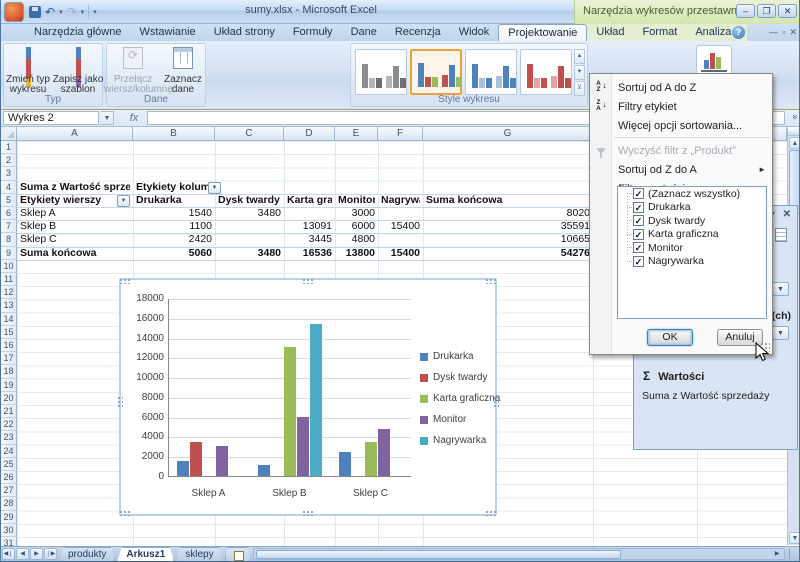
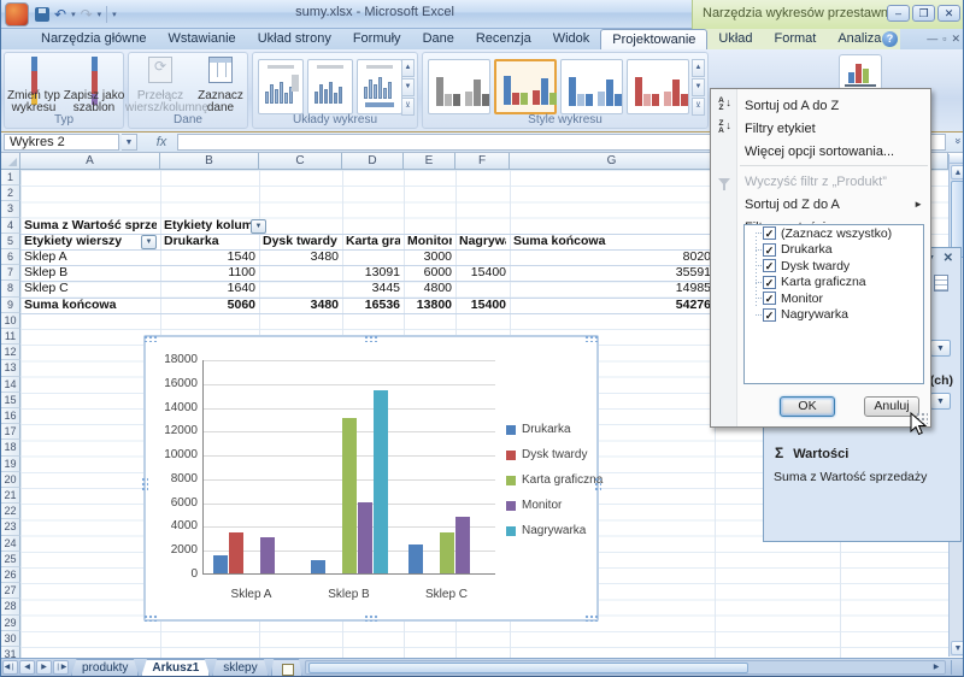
  ↶
  ↷
  sumy.xlsx - Microsoft Excel
  Narzędzia wykresów przestawn
  –
  ❐
  ✕
  Narzędzia główne
  Wstawianie
  Układ strony
  Formuły
  Dane
  Recenzja
  Widok
  Projektowanie
  Układ
  Format
  Analiza
  ?
  —
  ▫
  ✕
  Zmień typ wykresu
  Zapisz jako szablon
  Typ
  Przełącz wiersz/kolum
  Zaznacz dane
  Dane
+ Układy wykresu
  Style wykresu
  Wykres 2
  fx
  A
  B
  C
  D
  E
  F
  G
  1
  2
  3
  4
  5
  6
  7
  8
  9
  10
  11
  12
  13
  14
  15
  16
  17
  18
  19
  20
  21
  22
  23
  24
  25
  26
  27
  28
  29
  30
  31
  Suma z Wartość sprze
  Etykiety kolum
  Etykiety wierszy
  Drukarka
  Dysk twardy
  Monitor
  Suma końcowa
  Sklep A
  1540
  3480
  3000
  8020
  Sklep B
  1100
  13091
  6000
  15400
  35591
  Sklep C
- 2420
+ 1640
  3445
  4800
- 10665
+ 14985
  Suma końcowa
  5060
  3480
  16536
  13800
  15400
  54276
  0
  2000
  4000
  6000
  8000
  10000
  12000
  14000
  16000
  18000
  Sklep A
  Sklep B
  Sklep C
  Drukarka
  Dysk twardy
  Karta graficzn
  Monitor
  Nagrywarka
  ✕
  (ch)
  Σ Wartości
  Suma z Wartość sprzedaży
  Sortuj od A do Z
  Filtry etykiet
  Więcej opcji sortowania...
  Wyczyść filtr z „Produkt”
  Sortuj od Z do A
  ►
  ✓
  (Zaznacz wszystko)
  ✓
  Drukarka
  ✓
  Dysk twardy
  ✓
  Karta graficzna
  ✓
  Monitor
  ✓
  Nagrywarka
  OK
  Anuluj
  produkty
  Arkusz1
  sklepy
